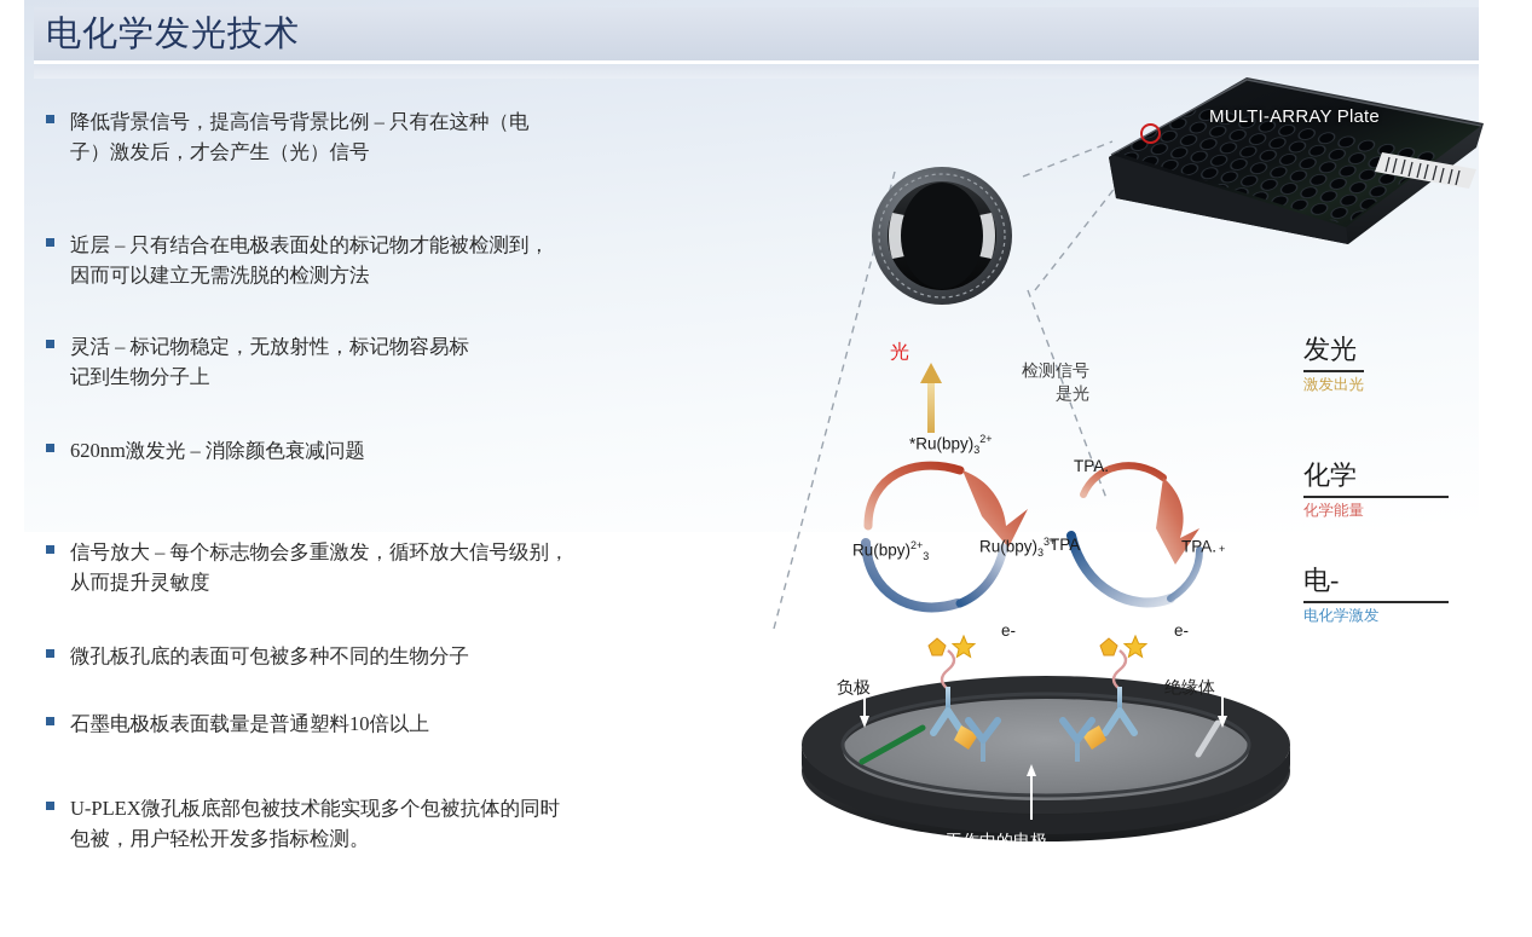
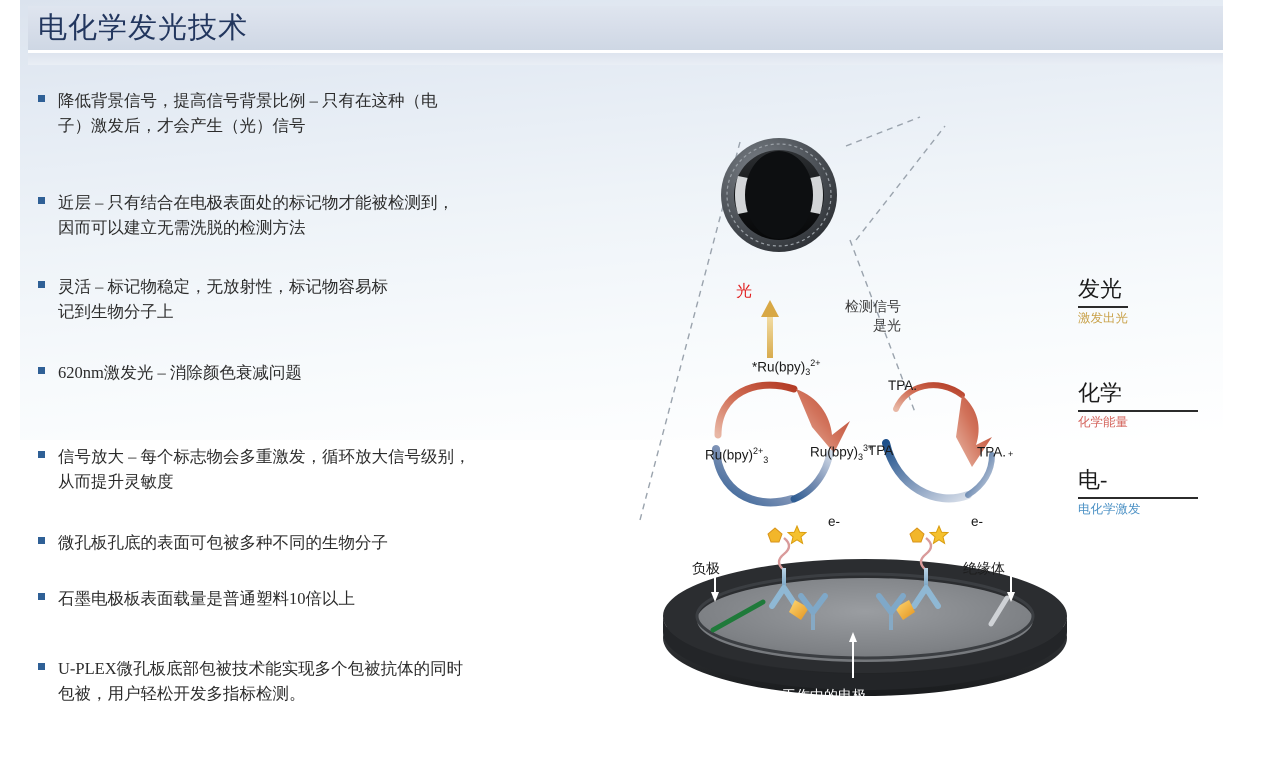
  电化学发光技术
  降低背景信号，提高信号背景比例 – 只有在这种（电
  子）激发后，才会产生（光）信号
  近层 – 只有结合在电极表面处的标记物才能被检测到，
  因而可以建立无需洗脱的检测方法
  灵活 – 标记物稳定，无放射性，标记物容易标
  记到生物分子上
  620nm激发光 – 消除颜色衰减问题
  信号放大 – 每个标志物会多重激发，循环放大信号级别，
  从而提升灵敏度
  微孔板孔底的表面可包被多种不同的生物分子
  石墨电极板表面载量是普通塑料10倍以上
  U-PLEX微孔板底部包被技术能实现多个包被抗体的同时
  包被，用户轻松开发多指标检测。
- MULTI-ARRAY Plate
  光
  检测信号
  是光
  *Ru(bpy)32+
  Ru(bpy)2+3
  Ru(bpy)33+
  TPA
  TPA.
  TPA. +
  e-
  e-
  发光
  激发出光
  化学
  化学能量
  电-
  电化学激发
  负极
  绝缘体
  工作中的电极
